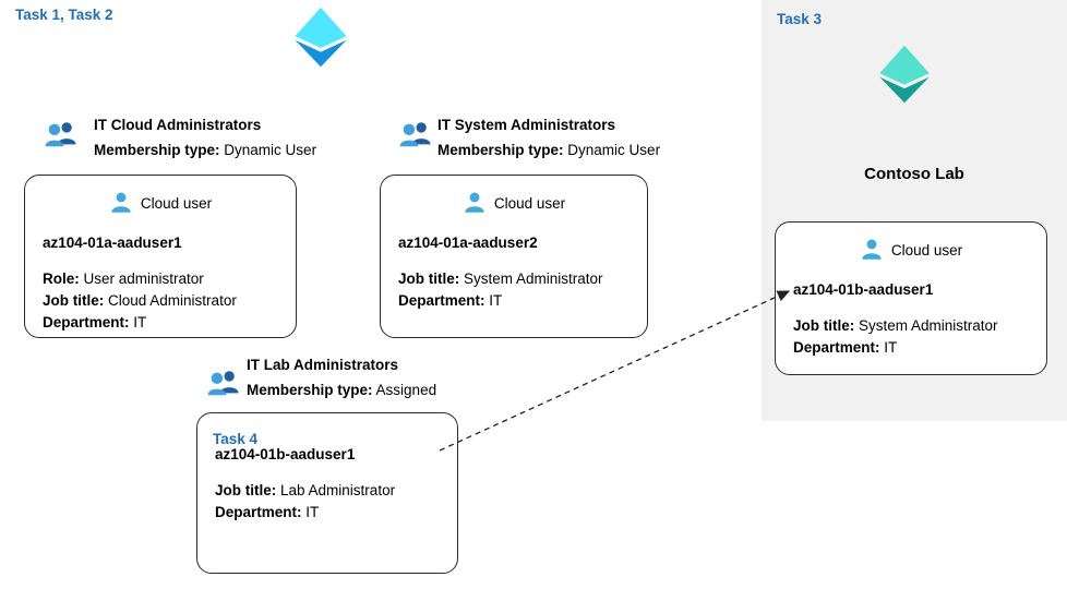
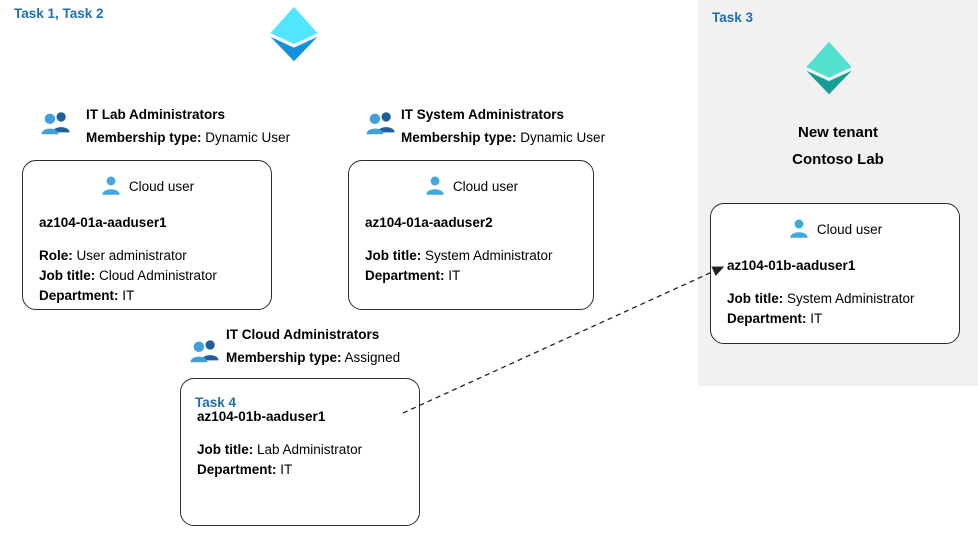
  Task 1, Task 2
  Task 3
- IT Cloud Administrators
+ IT Lab Administrators
  Membership type: Dynamic User
  IT System Administrators
  Membership type: Dynamic User
  Cloud user
  az104-01a-aaduser1
  Role: User administrator
  Job title: Cloud Administrator
  Department: IT
  Cloud user
  az104-01a-aaduser2
  Job title: System Administrator
  Department: IT
- IT Lab Administrators
+ IT Cloud Administrators
  Membership type: Assigned
  Task 4
  az104-01b-aaduser1
  Job title: Lab Administrator
  Department: IT
+ New tenant
  Contoso Lab
  Cloud user
  az104-01b-aaduser1
  Job title: System Administrator
  Department: IT
